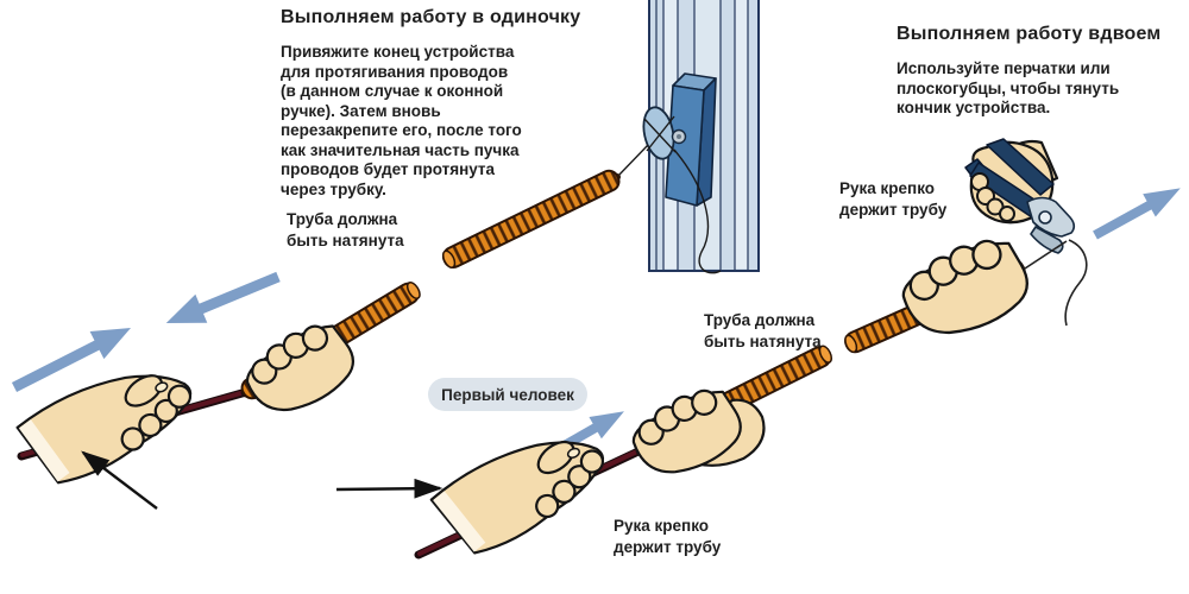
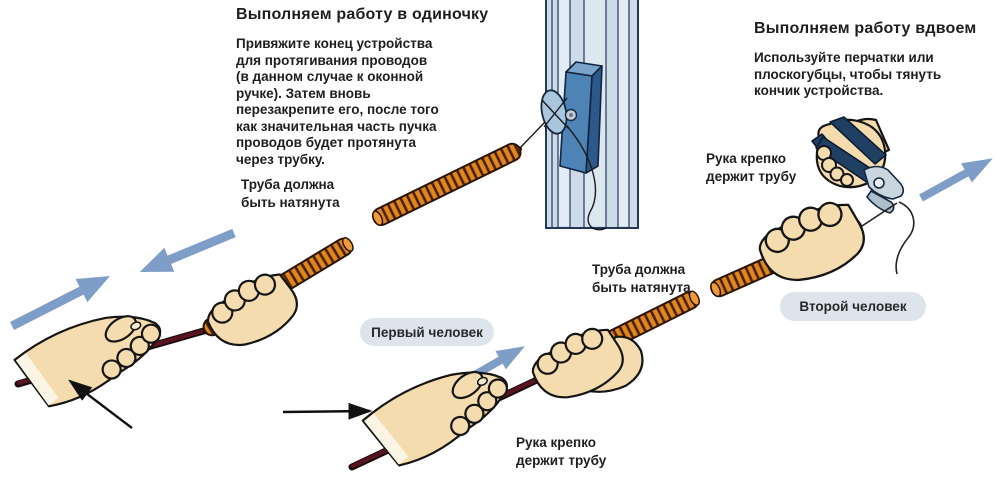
  Выполняем работу в одиночку
  Привяжите конец устройства
  для протягивания проводов
  (в данном случае к оконной
  ручке). Затем вновь
  перезакрепите его, после того
  как значительная часть пучка
  проводов будет протянута
  через трубку.
  Труба должна
  быть натянута
  Выполняем работу вдвоем
  Используйте перчатки или
  плоскогубцы, чтобы тянуть
  кончик устройства.
  Рука крепко
  держит трубу
  Труба должна
  быть натянута
  Рука крепко
  держит трубу
  Первый человек
+ Второй человек
